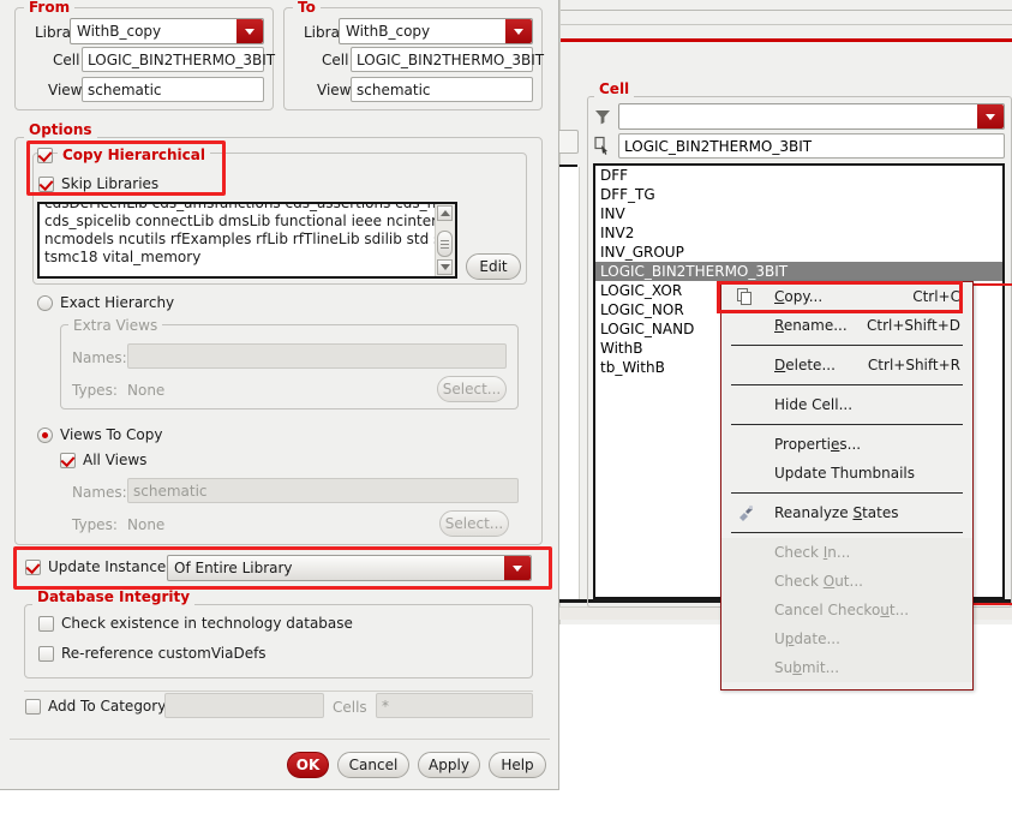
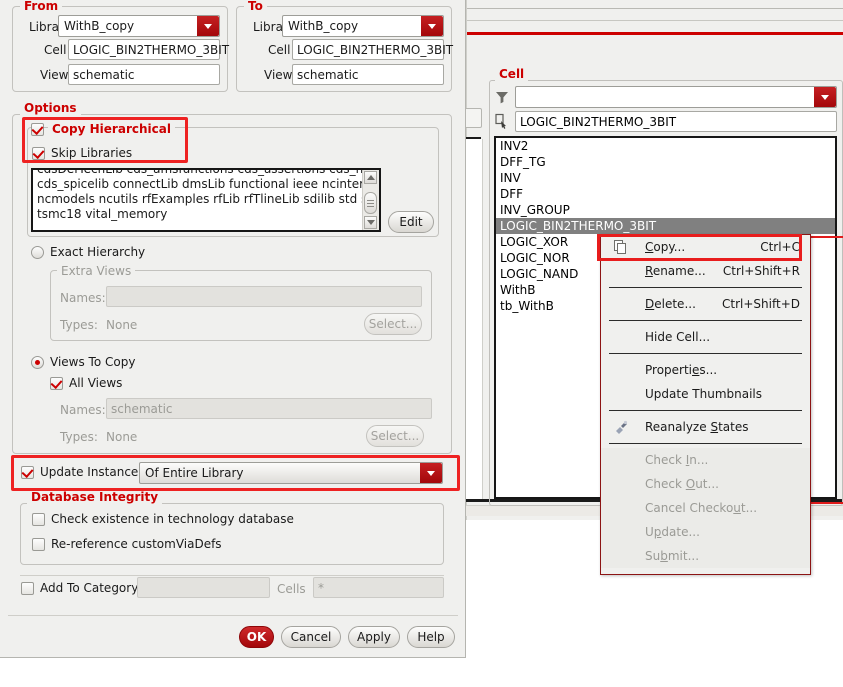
  Cell
  LOGIC_BIN2THERMO_3BIT
- DFF
+ INV2
  DFF_TG
  INV
- INV2
+ DFF
  INV_GROUP
  LOGIC_BIN2THERMO_3BIT
  LOGIC_XOR
  LOGIC_NOR
  LOGIC_NAND
  WithB
  tb_WithB
  Copy...
  Ctrl+C
  Rename...
- Ctrl+Shift+D
+ Ctrl+Shift+R
  Delete...
- Ctrl+Shift+R
+ Ctrl+Shift+D
  Hide Cell...
  Properties...
  Update Thumbnails
  Reanalyze States
  Check In...
  Check Out...
  Cancel Checkout...
  Update...
  Submit...
  From
  Libra
  WithB_copy
  Cell
  LOGIC_BIN2THERMO_3BIT
  View
  schematic
  To
  Libra
  WithB_copy
  Cell
  LOGIC_BIN2THERMO_3BIT
  View
  schematic
  Options
  Copy Hierarchical
  Skip Libraries
  cds_spicelib connectLib dmsLib functional ieee ncinte
  ncmodels ncutils rfExamples rfLib rfTlineLib sdilib std
  tsmc18 vital_memory
  Edit
  Exact Hierarchy
  Extra Views
  Names:
  Types:
  None
  Select...
  Views To Copy
  All Views
  Names:
  schematic
  Types:
  None
  Select...
  Update Instance
  Of Entire Library
  Database Integrity
  Check existence in technology database
  Re-reference customViaDefs
  Add To Category
  Cells
  *
  OK
  Cancel
  Apply
  Help
